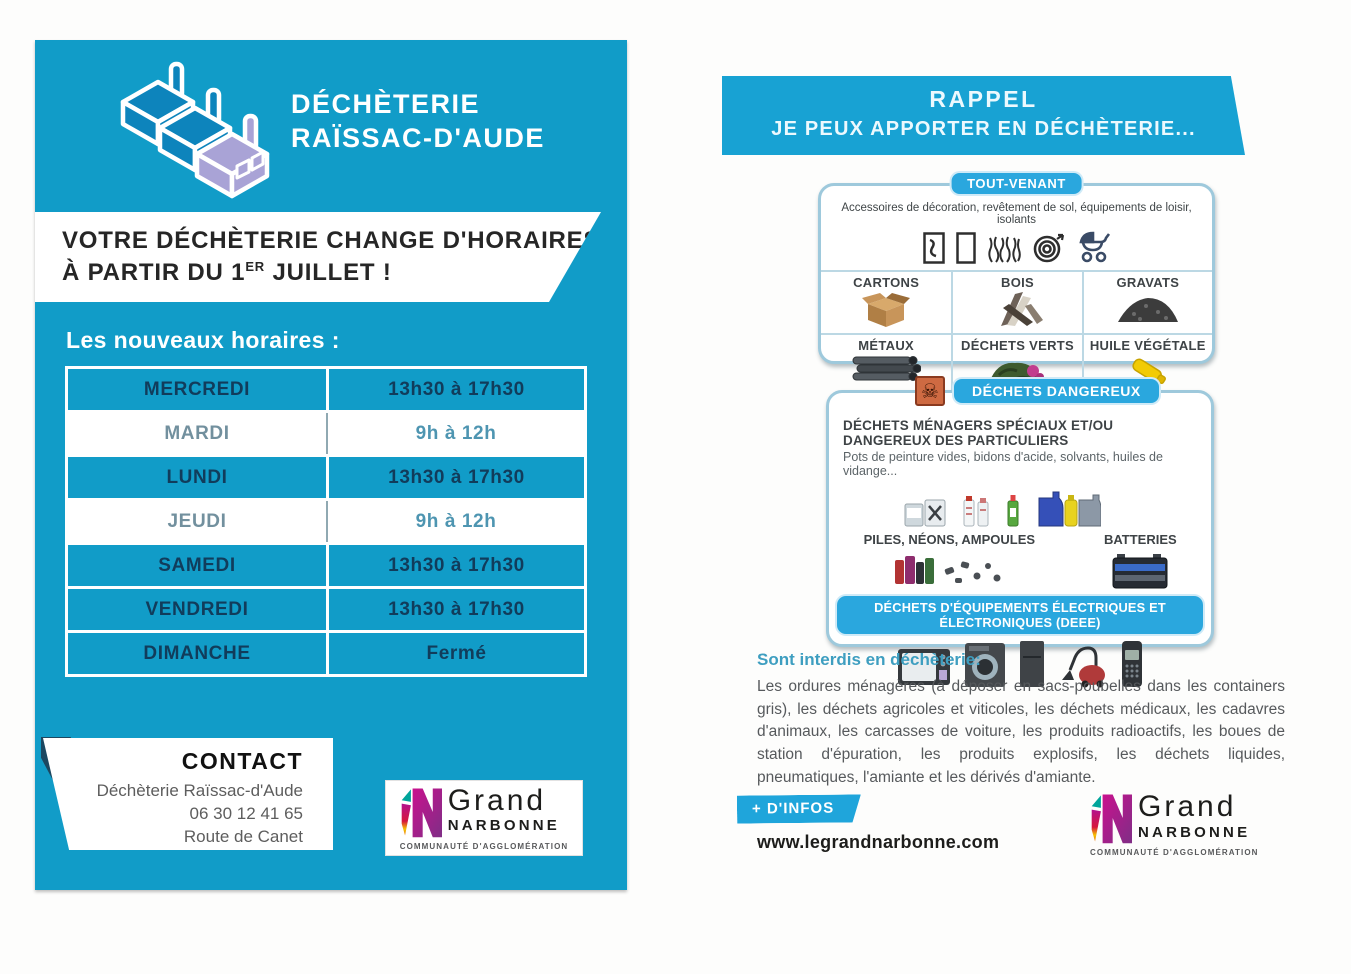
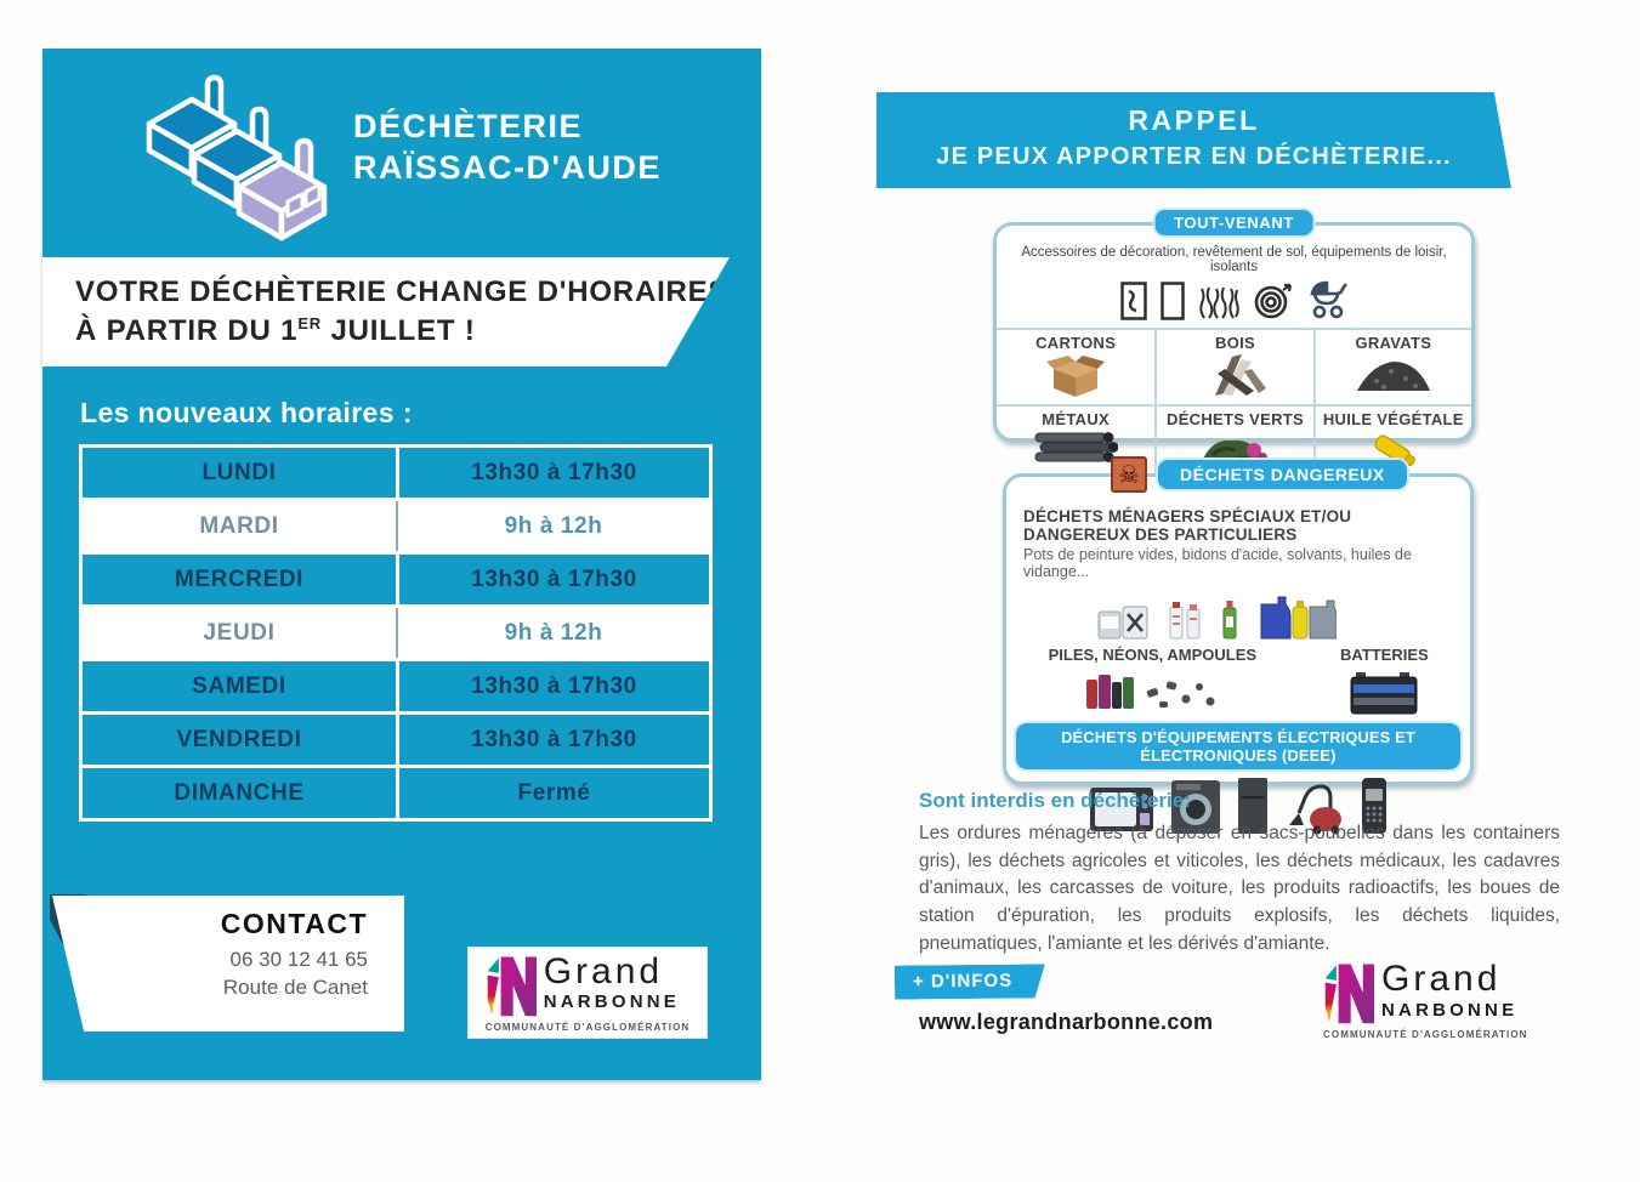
  DÉCHÈTERIE
  RAÏSSAC-D'AUDE
  VOTRE DÉCHÈTERIE CHANGE D'HORAIRE
  À PARTIR DU 1ER JUILLET !
  Les nouveaux horaires :
- MERCREDI
+ LUNDI
  13h30 à 17h30
  MARDI
  9h à 12h
- LUNDI
+ MERCREDI
  13h30 à 17h30
  JEUDI
  9h à 12h
  SAMEDI
  13h30 à 17h30
  VENDREDI
  13h30 à 17h30
  DIMANCHE
  Fermé
  CONTACT
- Déchèterie Raïssac-d'Aude
  06 30 12 41 65
  Route de Canet
  Grand
  NARBONNE
  COMMUNAUTÉ D'AGGLOMÉRATION
  RAPPEL
  JE PEUX APPORTER EN DÉCHÈTERIE...
  TOUT-VENANT
  Accessoires de décoration, revêtement de sol, équipements de loisir, isolants
  CARTONS
  BOIS
  GRAVATS
  MÉTAUX
  DÉCHETS VERTS
  HUILE VÉGÉTALE
  ☠
  DÉCHETS DANGEREUX
  DÉCHETS MÉNAGERS SPÉCIAUX ET/OU DANGEREUX DES PARTICULIERS
  Pots de peinture vides, bidons d'acide, solvants, huiles de vidange...
  PILES, NÉONS, AMPOULES
  BATTERIES
  DÉCHETS D'ÉQUIPEMENTS ÉLECTRIQUES ET ÉLECTRONIQUES (DEEE)
  Sont interdis en déchèterie:
  Les ordures ménagères (à déposer en sacs-poubelles dans les containers gris), les déchets agricoles et viticoles, les déchets médicaux, les cadavres d'animaux, les carcasses de voiture, les produits radioactifs, les boues de station d'épuration, les produits explosifs, les déchets liquides, pneumatiques, l'amiante et les dérivés d'amiante.
  + D'INFOS
  www.legrandnarbonne.com
  Grand
  NARBONNE
  COMMUNAUTÉ D'AGGLOMÉRATION
